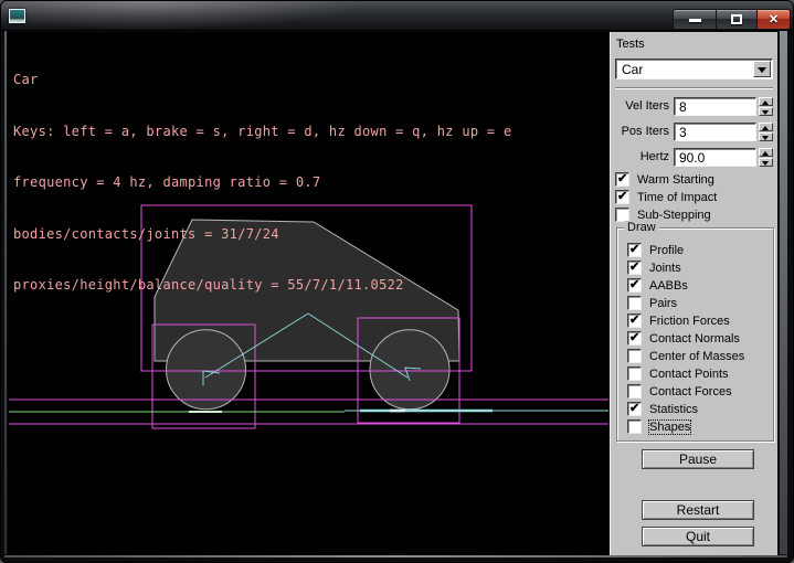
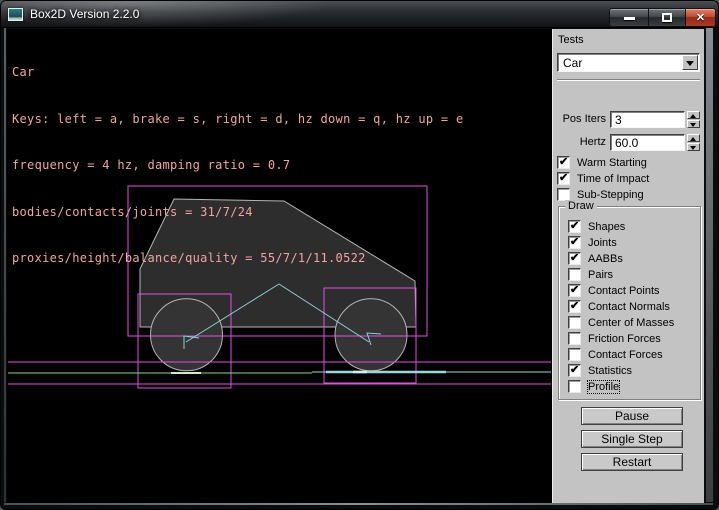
+ Box2D Version 2.2.0
  ✕
  Car
  Keys: left = a, brake = s, right = d, hz down = q, hz up = e
  frequency = 4 hz, damping ratio = 0.7
  bodies/contacts/joints = 31/7/24
  proxies/height/balance/quality = 55/7/1/11.0522
  Tests
  Car
- Vel Iters
- 8
  Pos Iters
  3
  Hertz
- 90.0
+ 60.0
  Warm Starting
  Time of Impact
  Sub-Stepping
  Draw
- Profile
+ Shapes
  Joints
  AABBs
  Pairs
- Friction Forces
+ Contact Points
  Contact Normals
  Center of Masses
- Contact Points
+ Friction Forces
  Contact Forces
  Statistics
- Shapes
+ Profile
  Pause
+ Single Step
  Restart
- Quit
